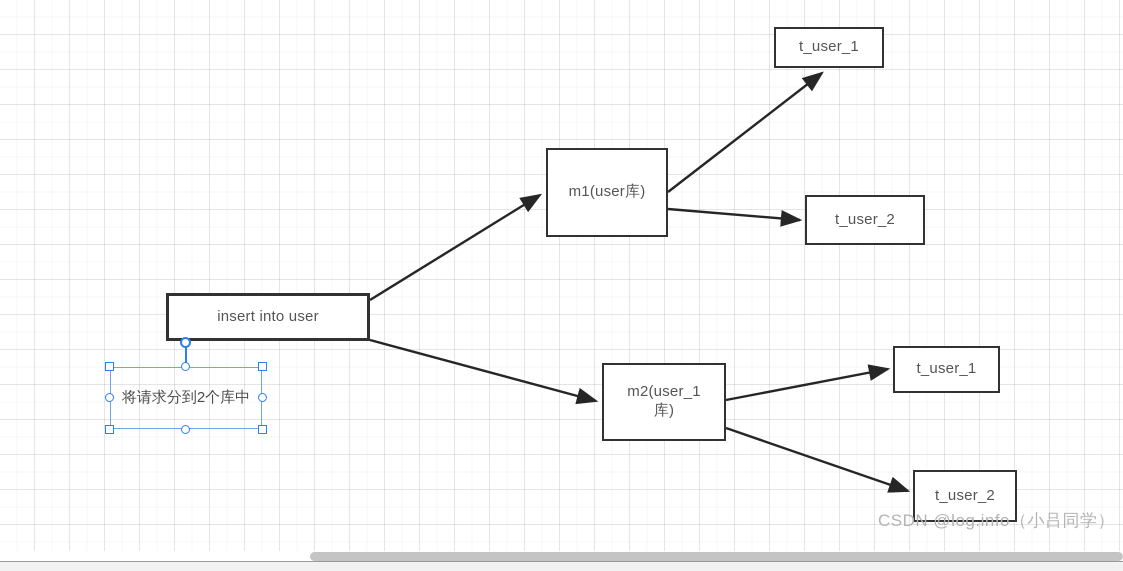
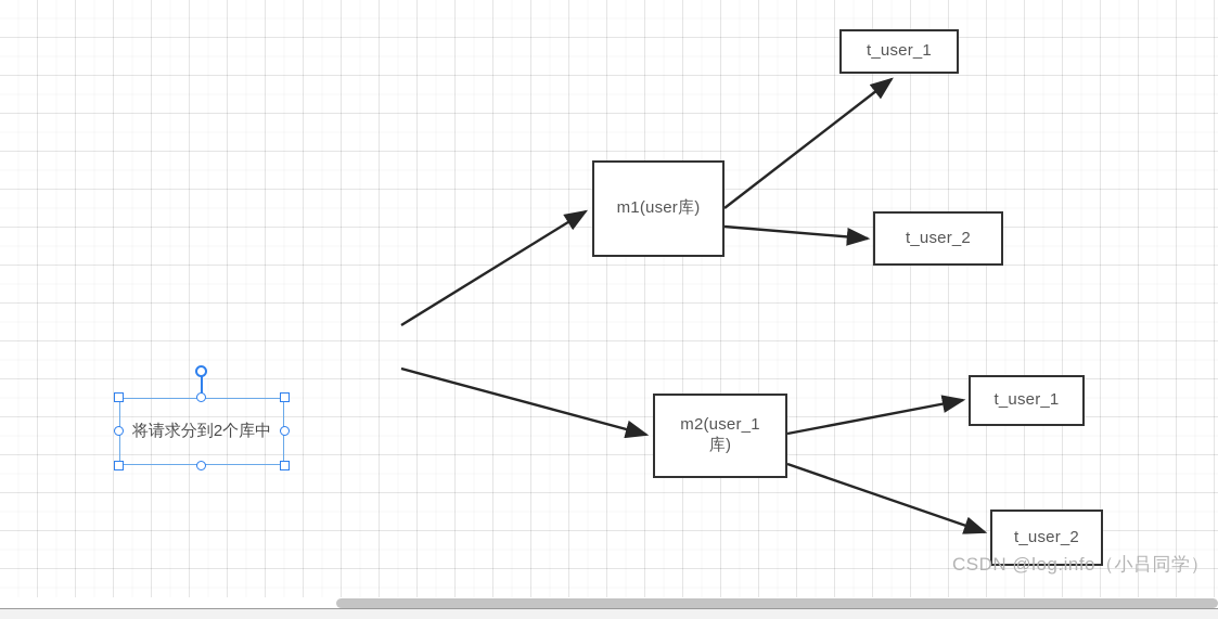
- insert into user
  m1(user库)
  m2(user_1库)
  t_user_1
  t_user_2
  t_user_1
  t_user_2
  将请求分到2个库中
  CSDN @log.info（小吕同学）
